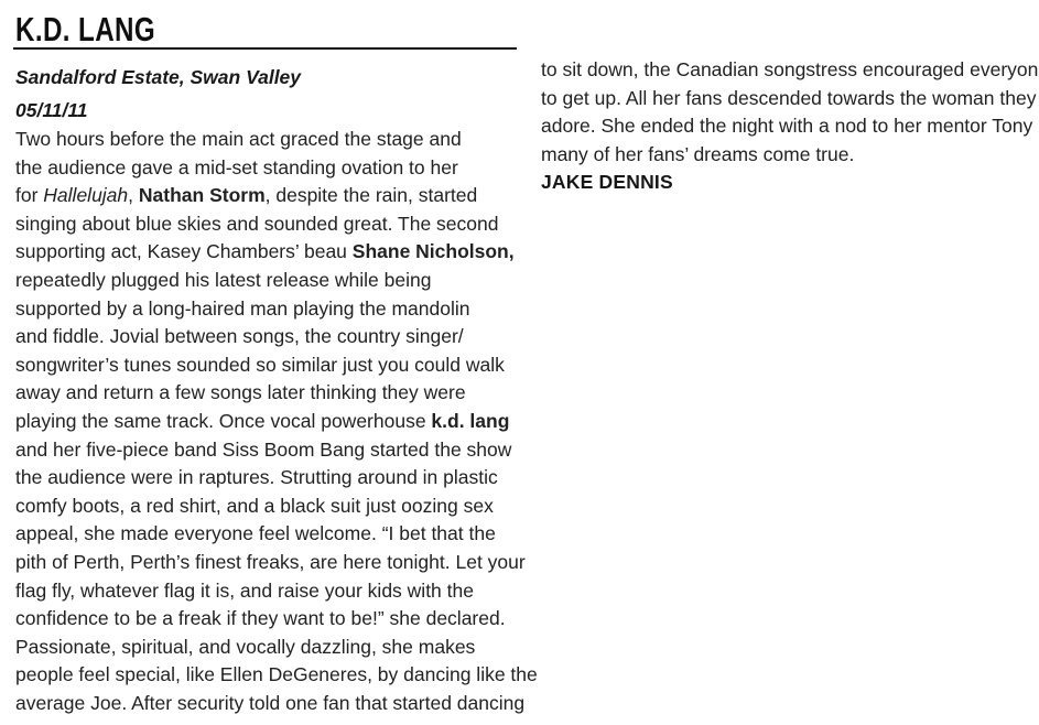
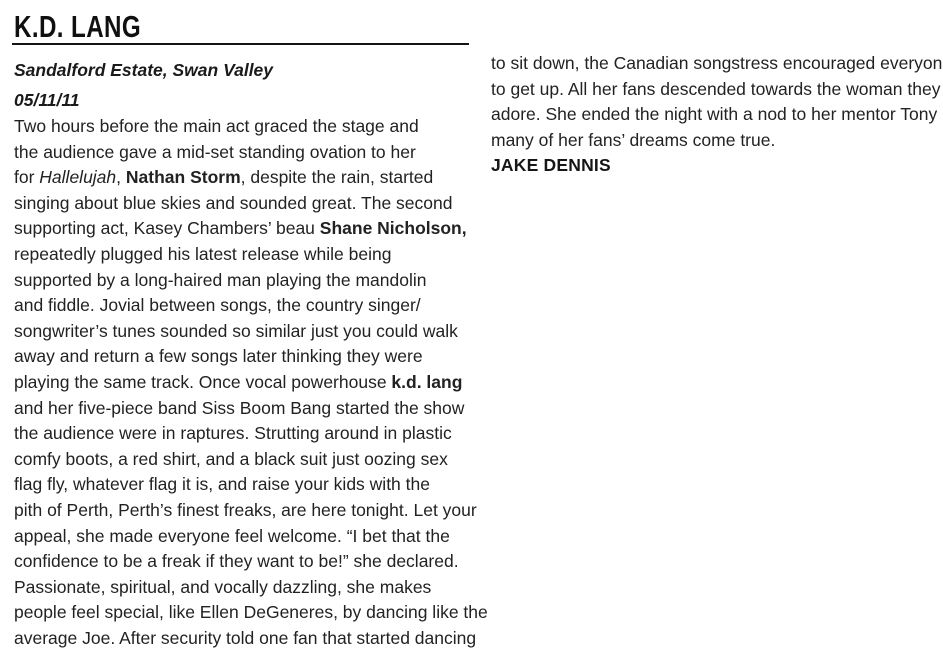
  K.D. LANG
  Sandalford Estate, Swan Valley
  05/11/11
  Two hours before the main act graced the stage and
  the audience gave a mid-set standing ovation to her
  for Hallelujah, Nathan Storm, despite the rain, started
  singing about blue skies and sounded great. The second
  supporting act, Kasey Chambers’ beau Shane Nicholson,
  repeatedly plugged his latest release while being
  supported by a long-haired man playing the mandolin
  and fiddle. Jovial between songs, the country singer/
  songwriter’s tunes sounded so similar just you could walk
  away and return a few songs later thinking they were
  playing the same track. Once vocal powerhouse k.d. lang
  and her five-piece band Siss Boom Bang started the show
  the audience were in raptures. Strutting around in plastic
  comfy boots, a red shirt, and a black suit just oozing sex
- appeal, she made everyone feel welcome. “I bet that the
+ flag fly, whatever flag it is, and raise your kids with the
  pith of Perth, Perth’s finest freaks, are here tonight. Let your
- flag fly, whatever flag it is, and raise your kids with the
+ appeal, she made everyone feel welcome. “I bet that the
  confidence to be a freak if they want to be!” she declared.
  Passionate, spiritual, and vocally dazzling, she makes
  people feel special, like Ellen DeGeneres, by dancing like the
  average Joe. After security told one fan that started dancing
  to sit down, the Canadian songstress encouraged everyon
  to get up. All her fans descended towards the woman they
  adore. She ended the night with a nod to her mentor Tony
  many of her fans’ dreams come true.
  JAKE DENNIS
